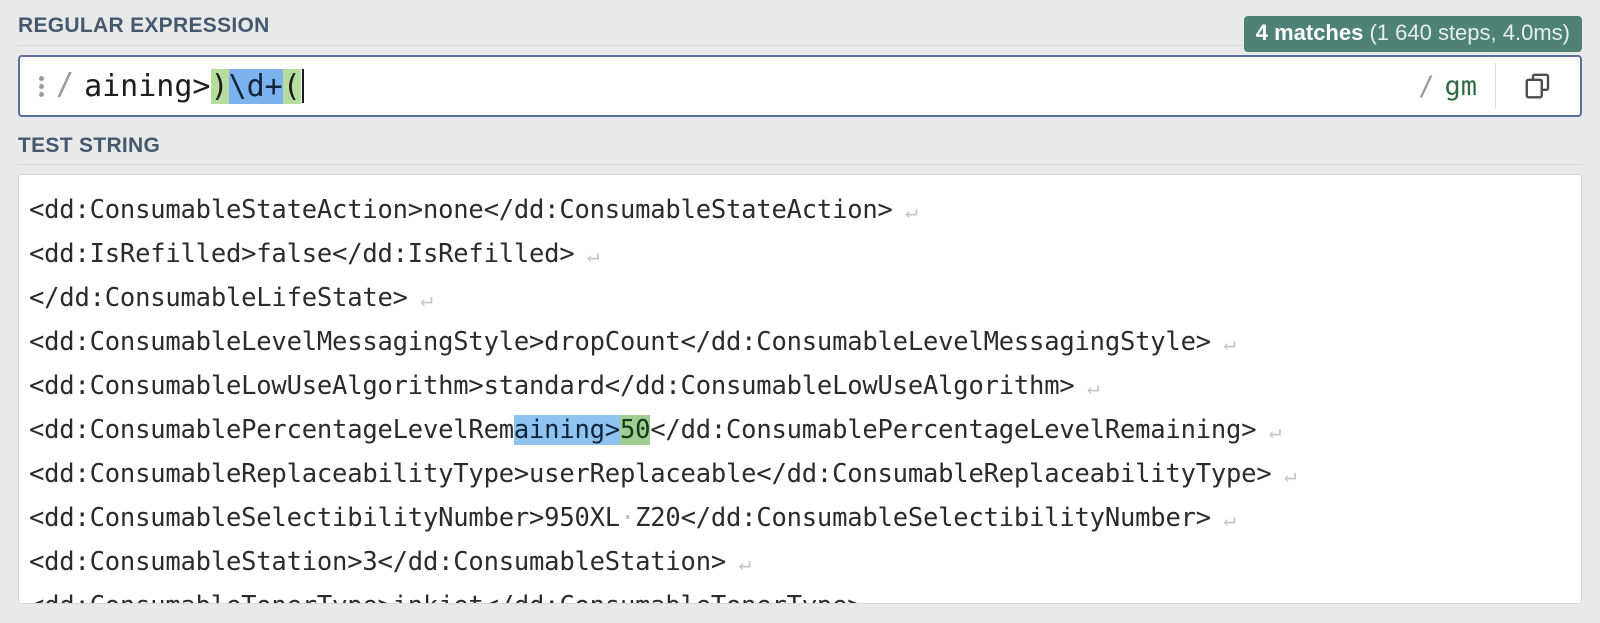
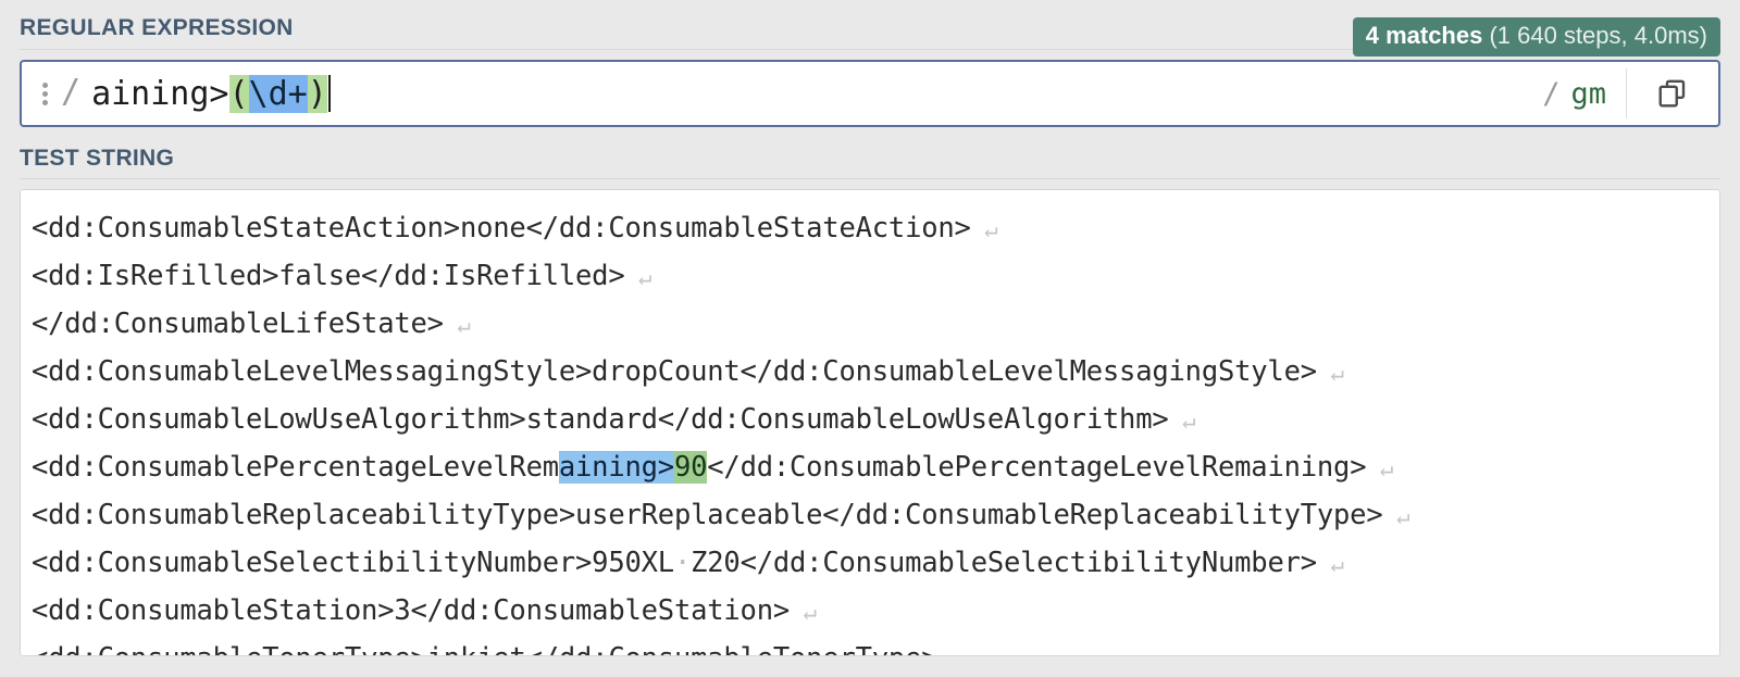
  REGULAR EXPRESSION
  4 matches (1 640 steps, 4.0ms)
  /
  aining>
- )
+ (
  \d+
- (
+ )
  /
  gm
  TEST STRING
  <dd:ConsumableStateAction>none</dd:ConsumableStateAction> ↵
  <dd:IsRefilled>false</dd:IsRefilled> ↵
  </dd:ConsumableLifeState> ↵
  <dd:ConsumableLevelMessagingStyle>dropCount</dd:ConsumableLevelMessagingStyle> ↵
  <dd:ConsumableLowUseAlgorithm>standard</dd:ConsumableLowUseAlgorithm> ↵
- <dd:ConsumablePercentageLevelRemaining>50</dd:ConsumablePercentageLevelRemaining> ↵
+ <dd:ConsumablePercentageLevelRemaining>90</dd:ConsumablePercentageLevelRemaining> ↵
  <dd:ConsumableReplaceabilityType>userReplaceable</dd:ConsumableReplaceabilityType> ↵
  <dd:ConsumableSelectibilityNumber>950XL·Z20</dd:ConsumableSelectibilityNumber> ↵
  <dd:ConsumableStation>3</dd:ConsumableStation> ↵
